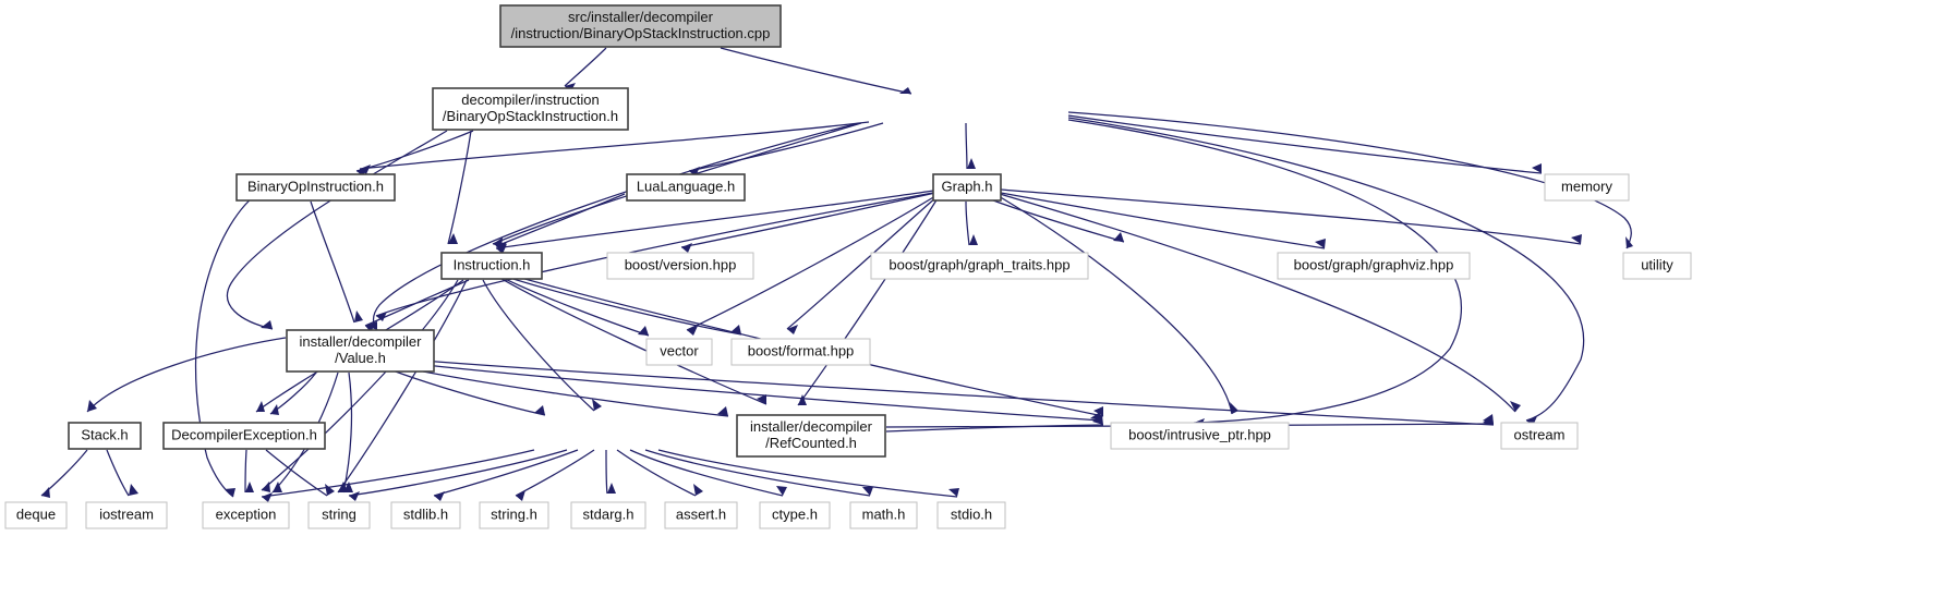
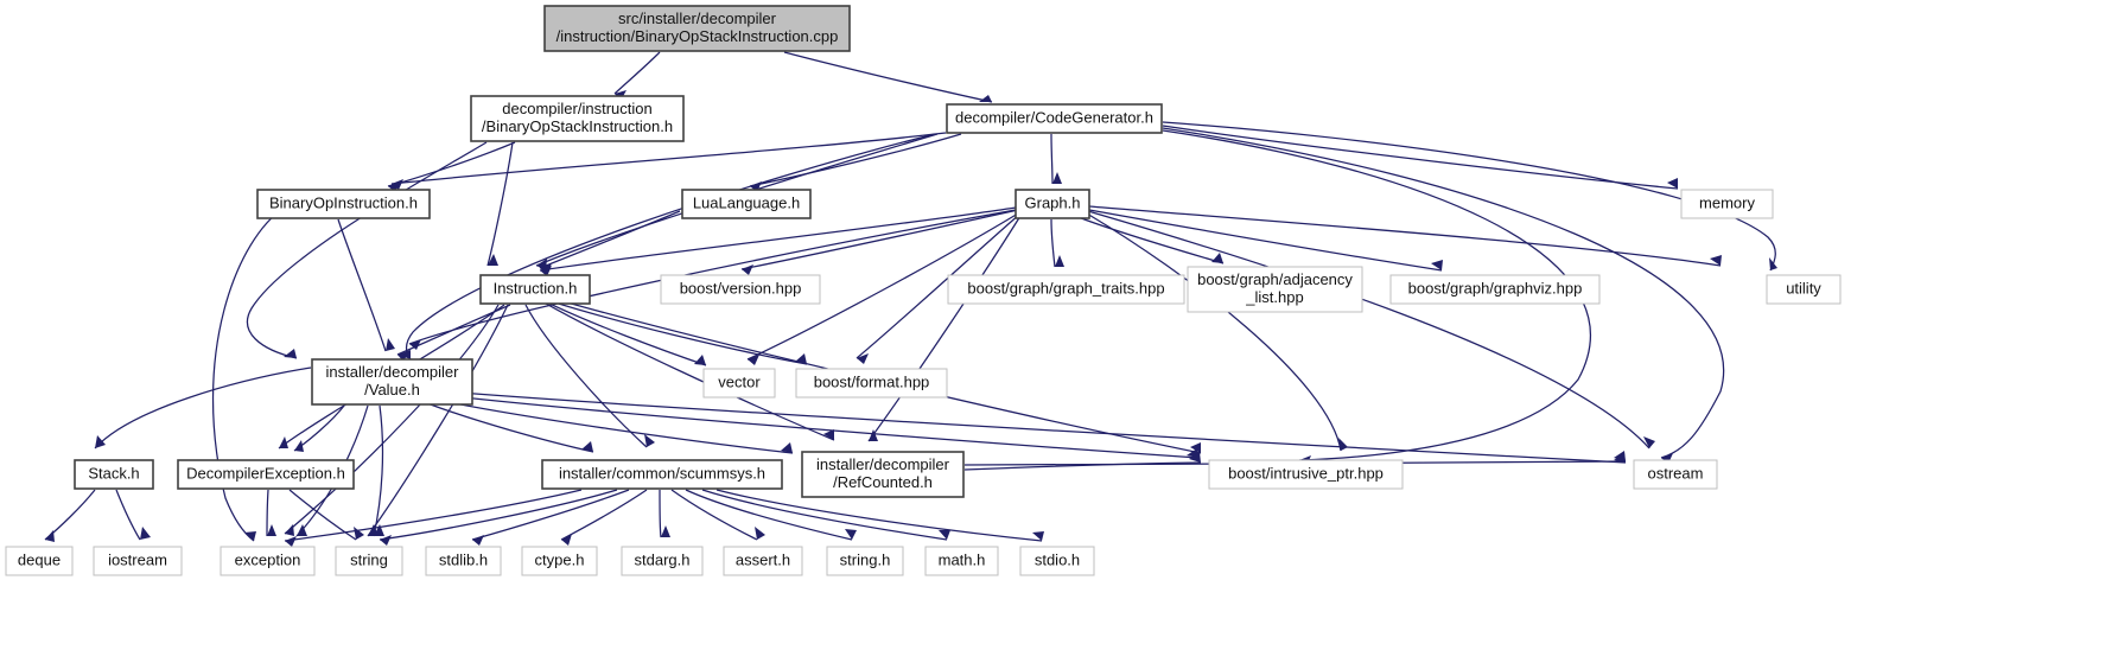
  src/installer/decompiler
  /instruction/BinaryOpStackInstruction.cpp
  decompiler/instruction
  /BinaryOpStackInstruction.h
+ decompiler/CodeGenerator.h
  BinaryOpInstruction.h
  LuaLanguage.h
  Graph.h
  memory
  Instruction.h
  boost/version.hpp
  boost/graph/graph_traits.hpp
+ boost/graph/adjacency
+ _list.hpp
  boost/graph/graphviz.hpp
  utility
  installer/decompiler
  /Value.h
  vector
  boost/format.hpp
  Stack.h
  DecompilerException.h
+ installer/common/scummsys.h
  installer/decompiler
  /RefCounted.h
  boost/intrusive_ptr.hpp
  ostream
  deque
  iostream
  exception
  string
  stdlib.h
- string.h
+ ctype.h
  stdarg.h
  assert.h
- ctype.h
+ string.h
  math.h
  stdio.h
